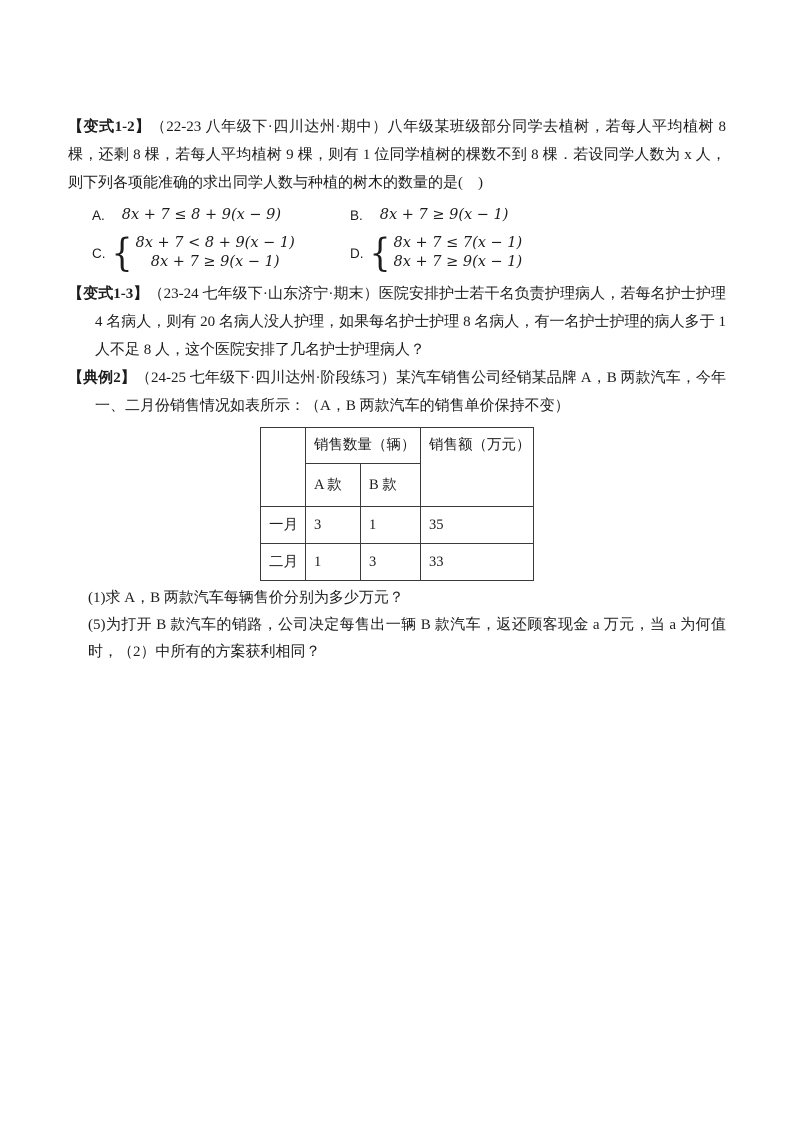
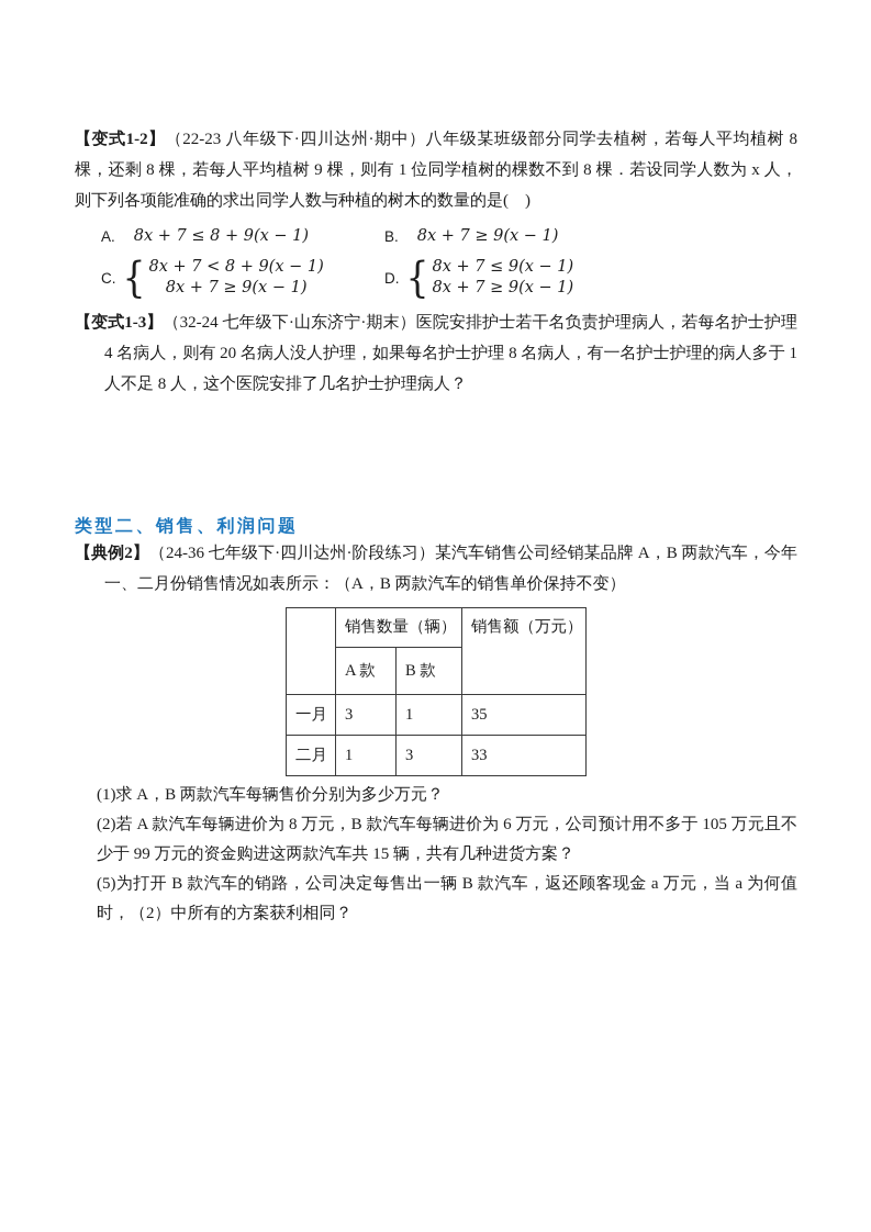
  【变式1-2】（22-23 八年级下·四川达州·期中）八年级某班级部分同学去植树，若每人平均植树 8 棵，还剩 8 棵，若每人平均植树 9 棵，则有 1 位同学植树的棵数不到 8 棵．若设同学人数为 x 人，则下列各项能准确的求出同学人数与种植的树木的数量的是( )
  A.
- 8x + 7 ≤ 8 + 9(x − 9)
+ 8x + 7 ≤ 8 + 9(x − 1)
  B.
  8x + 7 ≥ 9(x − 1)
  C.
  {
  8x + 7 < 8 + 9(x − 1)
  8x + 7 ≥ 9(x − 1)
  D.
  {
- 8x + 7 ≤ 7(x − 1)
+ 8x + 7 ≤ 9(x − 1)
  8x + 7 ≥ 9(x − 1)
- 【变式1-3】（23-24 七年级下·山东济宁·期末）医院安排护士若干名负责护理病人，若每名护士护理 4 名病人，则有 20 名病人没人护理，如果每名护士护理 8 名病人，有一名护士护理的病人多于 1 人不足 8 人，这个医院安排了几名护士护理病人？
+ 【变式1-3】（32-24 七年级下·山东济宁·期末）医院安排护士若干名负责护理病人，若每名护士护理 4 名病人，则有 20 名病人没人护理，如果每名护士护理 8 名病人，有一名护士护理的病人多于 1 人不足 8 人，这个医院安排了几名护士护理病人？
+ 类型二、销售、利润问题
- 【典例2】（24-25 七年级下·四川达州·阶段练习）某汽车销售公司经销某品牌 A，B 两款汽车，今年一、二月份销售情况如表所示：（A，B 两款汽车的销售单价保持不变）
+ 【典例2】（24-36 七年级下·四川达州·阶段练习）某汽车销售公司经销某品牌 A，B 两款汽车，今年一、二月份销售情况如表所示：（A，B 两款汽车的销售单价保持不变）
  	销售数量（辆）	销售额（万元）
  A 款	B 款
  一月	3	1	35
  二月	1	3	33
  (1)求 A，B 两款汽车每辆售价分别为多少万元？
+ (2)若 A 款汽车每辆进价为 8 万元，B 款汽车每辆进价为 6 万元，公司预计用不多于 105 万元且不少于 99 万元的资金购进这两款汽车共 15 辆，共有几种进货方案？
  (5)为打开 B 款汽车的销路，公司决定每售出一辆 B 款汽车，返还顾客现金 a 万元，当 a 为何值时，（2）中所有的方案获利相同？
